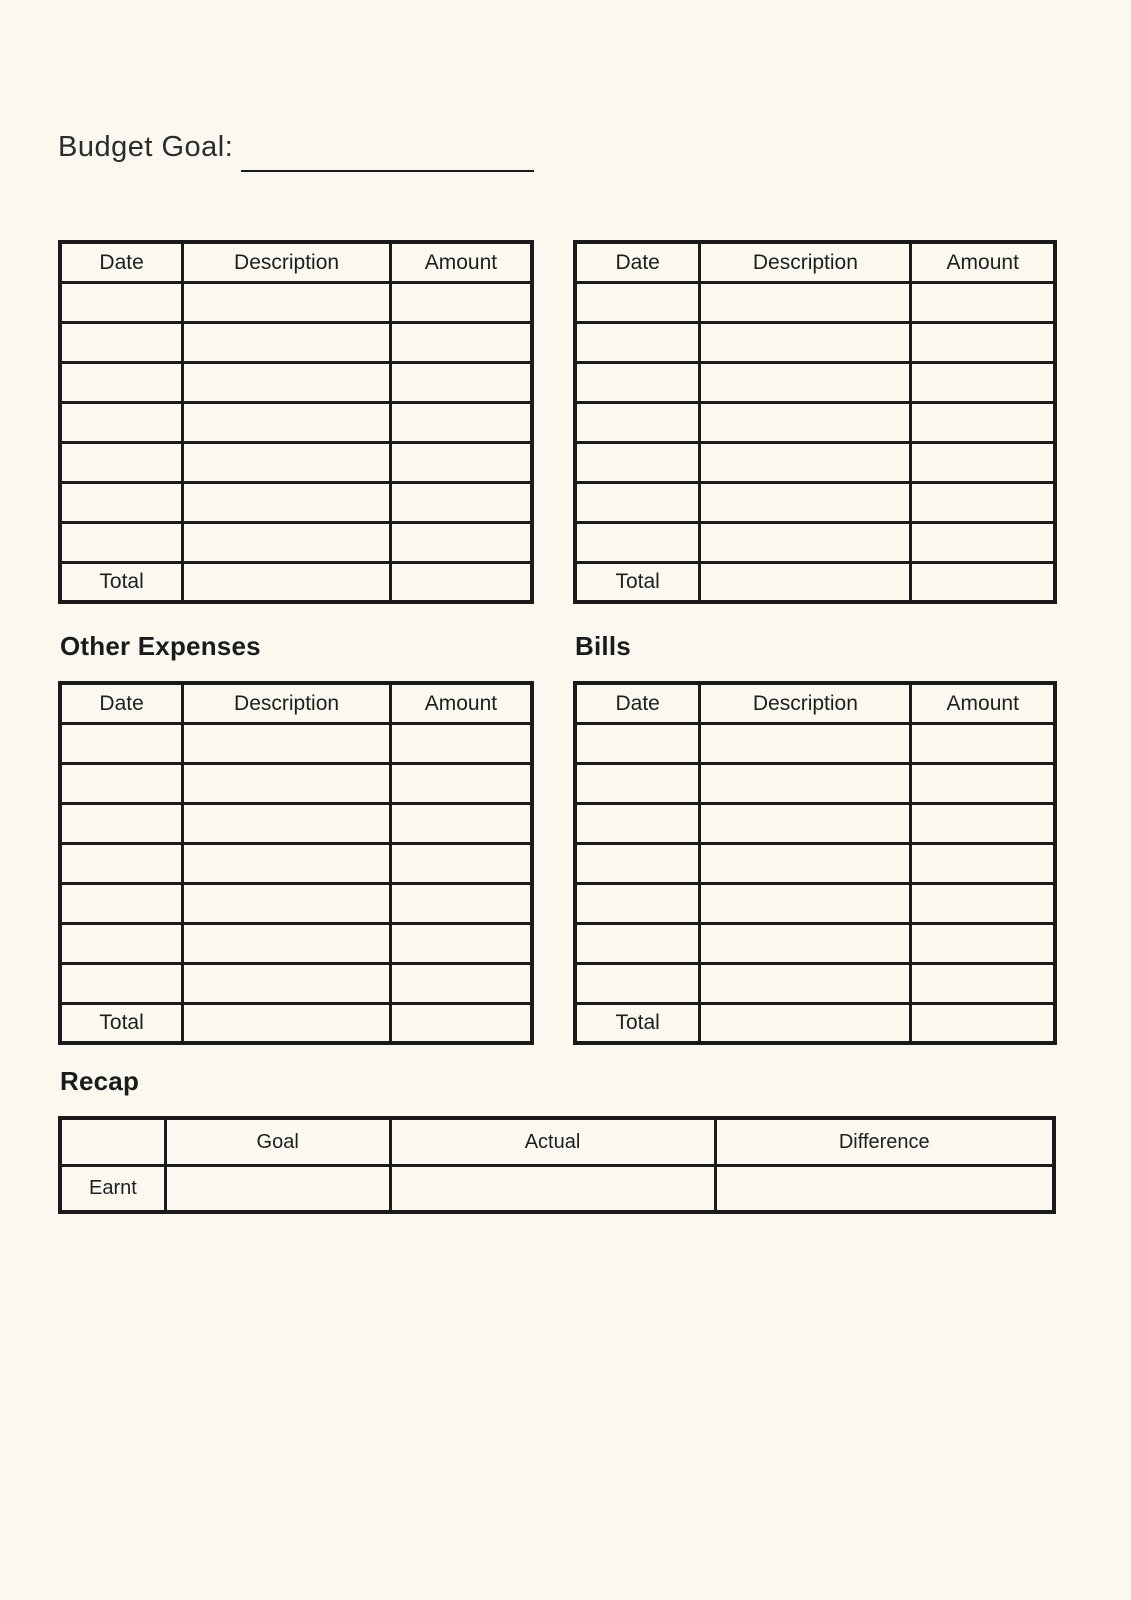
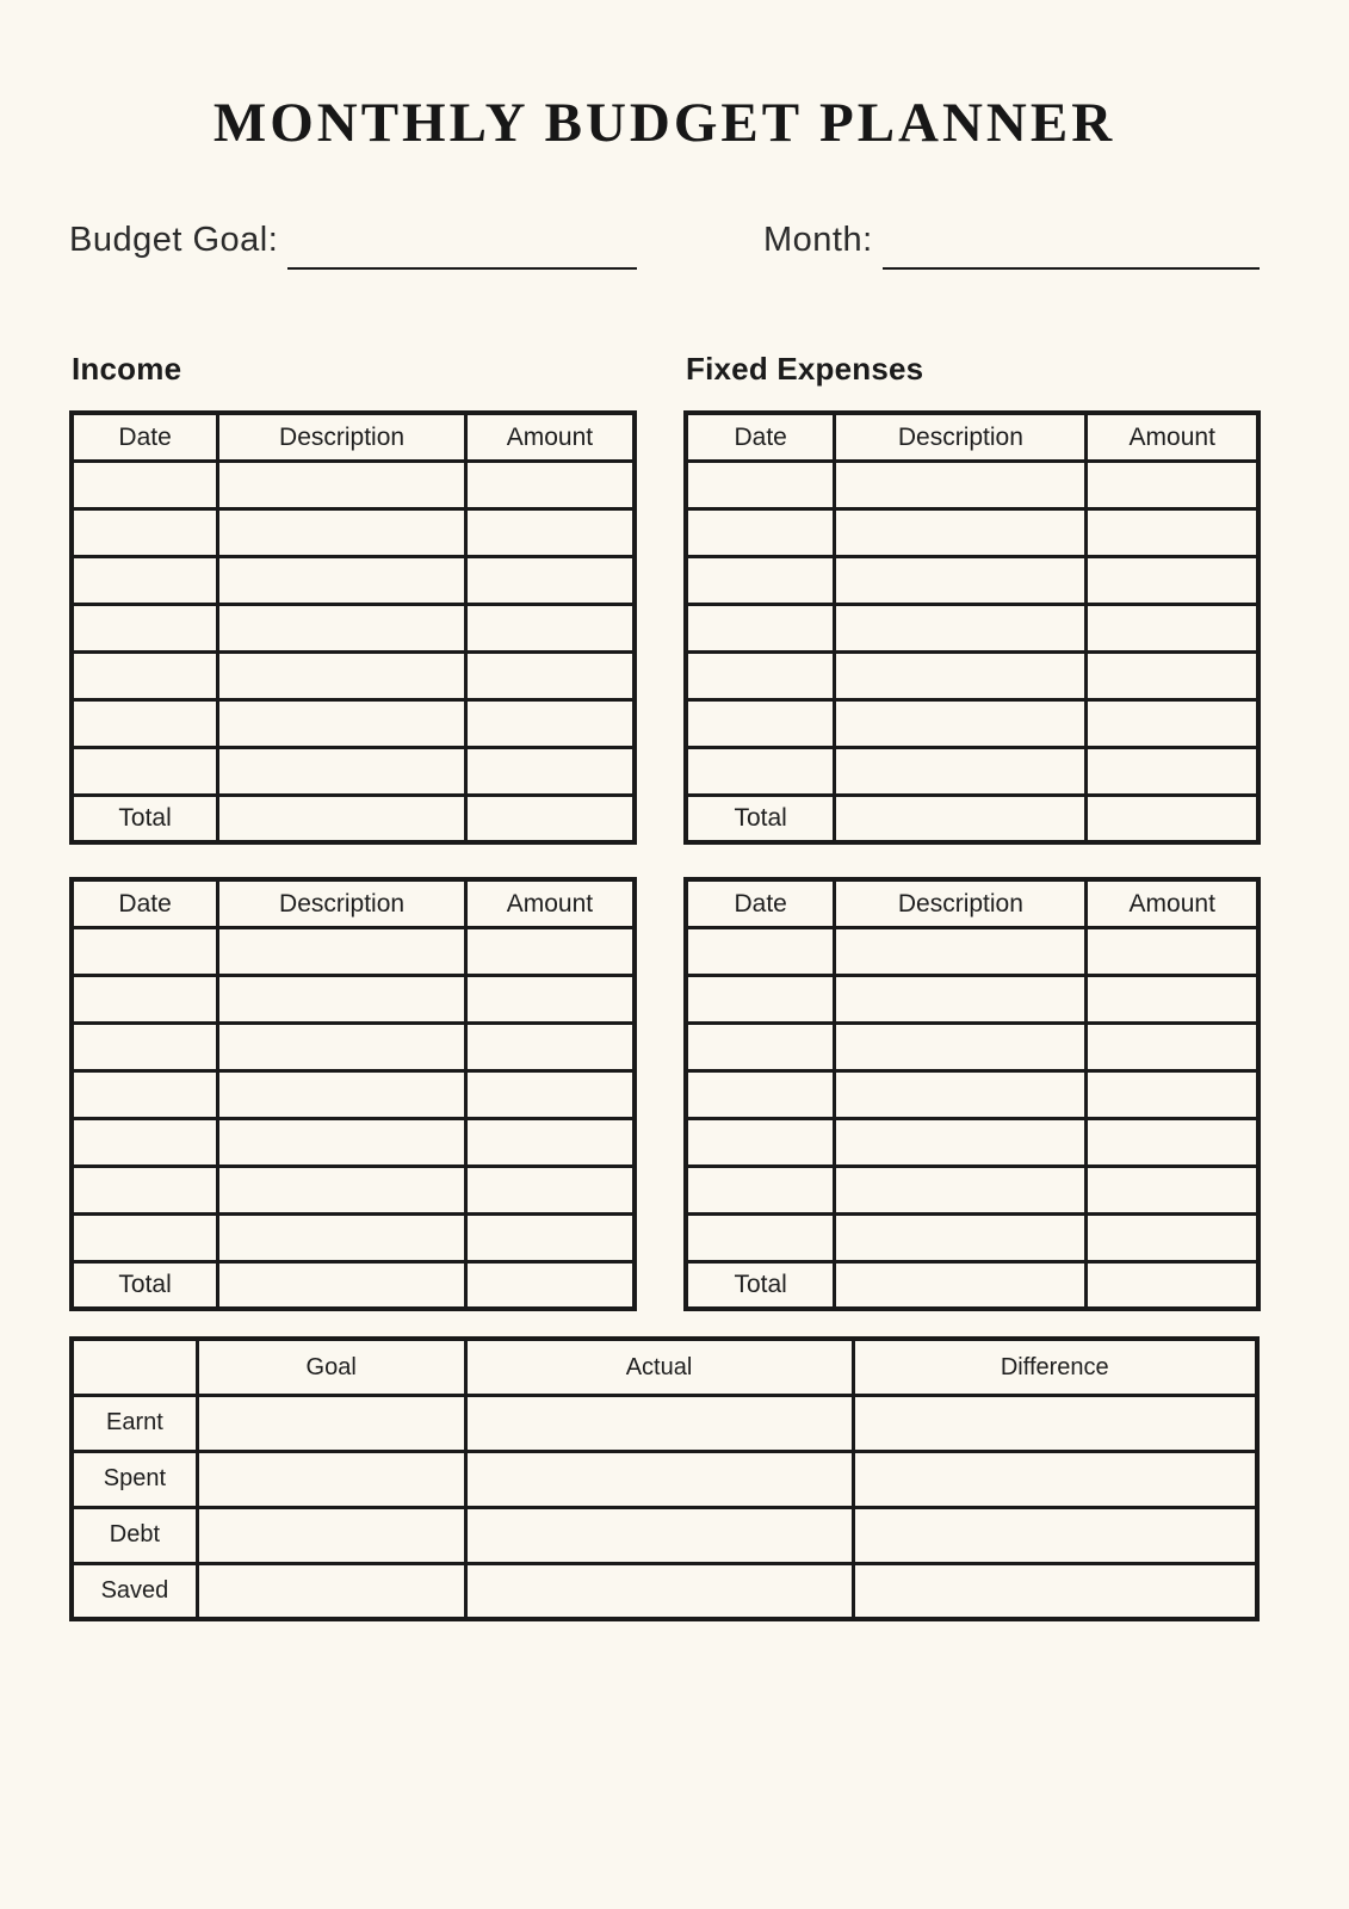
+ MONTHLY BUDGET PLANNER
  Budget Goal:
+ Month:
+ Income
  Date	Description	Amount
  Total
+ Fixed Expenses
  Date	Description	Amount
  Total
- Other Expenses
  Date	Description	Amount
  Total
- Bills
  Date	Description	Amount
  Total
- Recap
  	Goal	Actual	Difference
  Earnt
+ Spent
+ Debt
+ Saved
